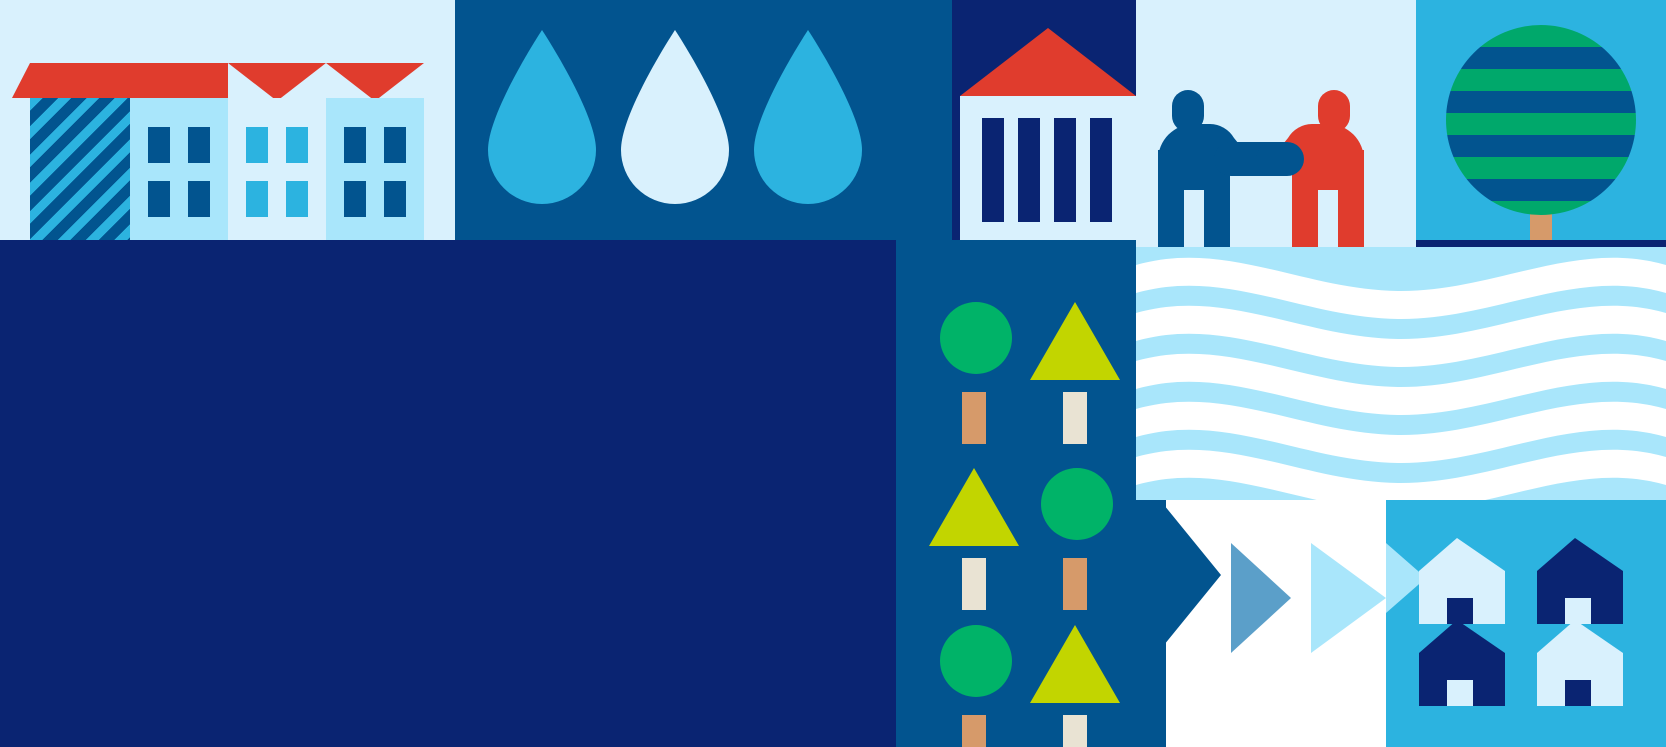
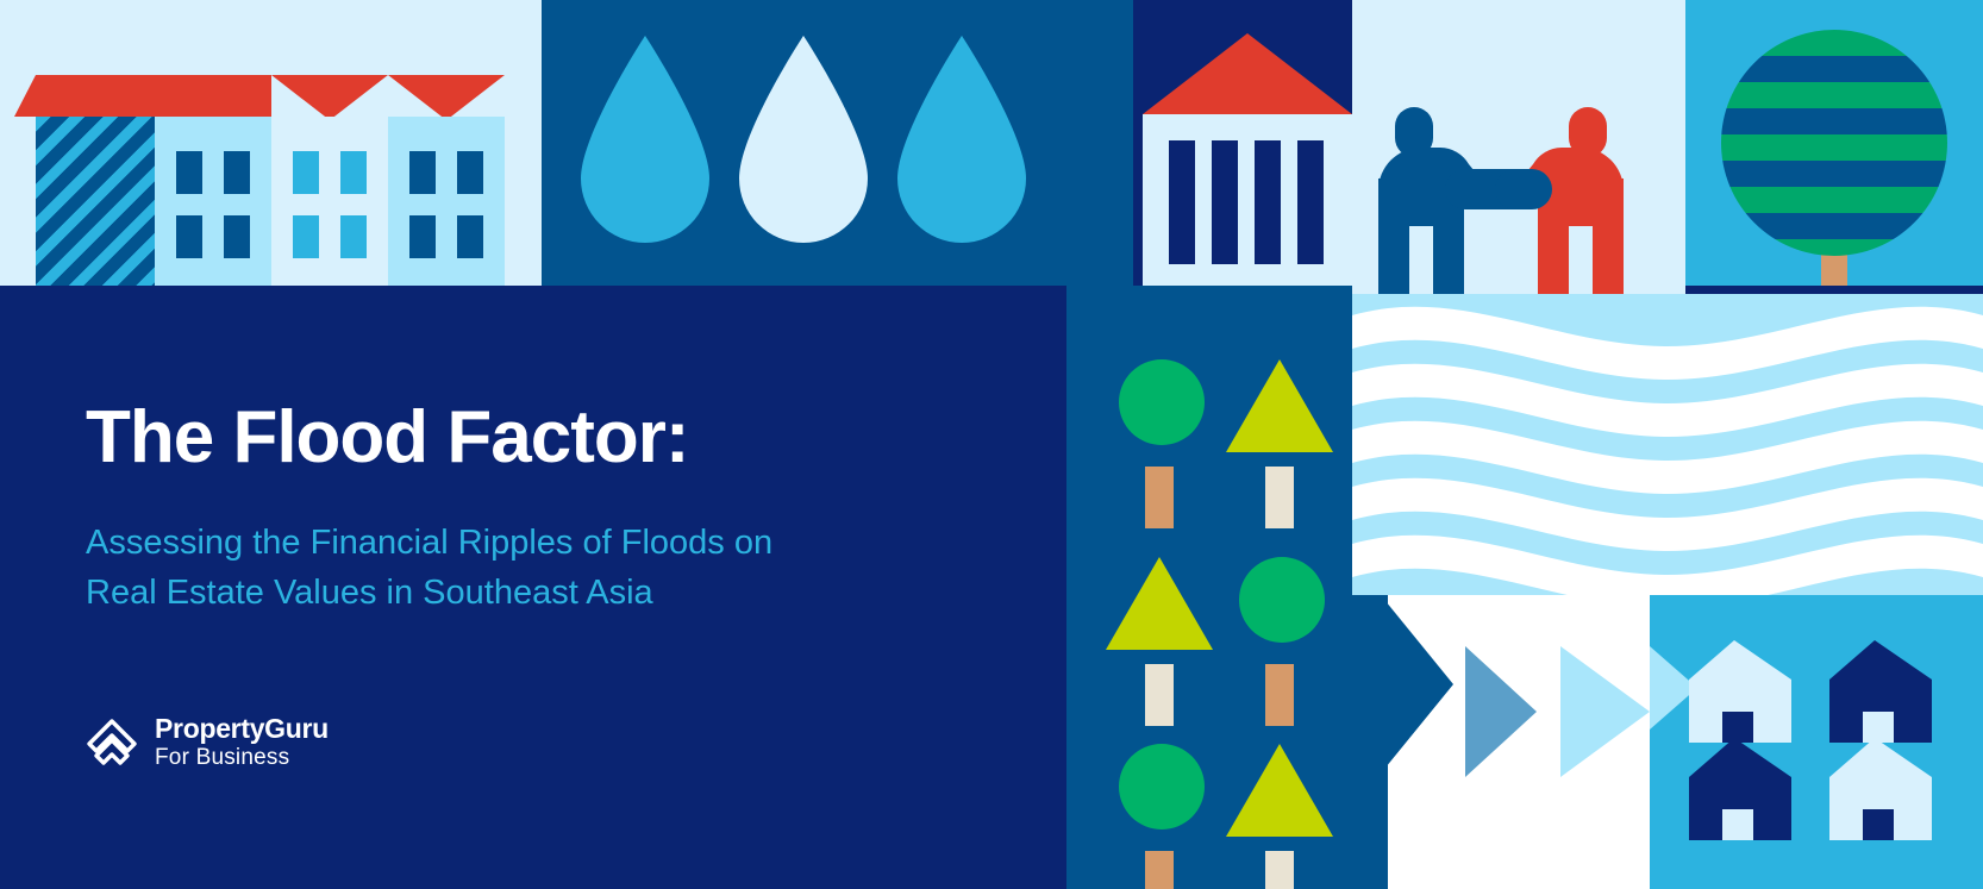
+ The Flood Factor:
+ Assessing the Financial Ripples of Floods on
+ Real Estate Values in Southeast Asia
+ PropertyGuru
+ For Business
